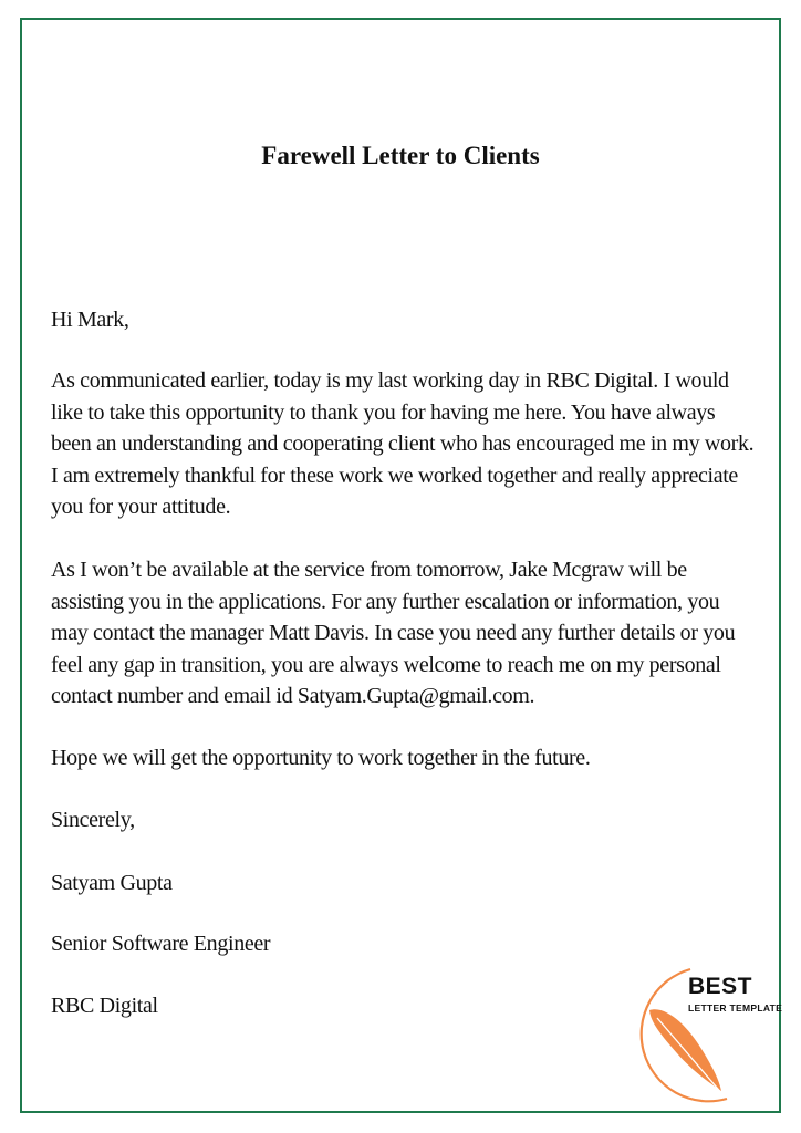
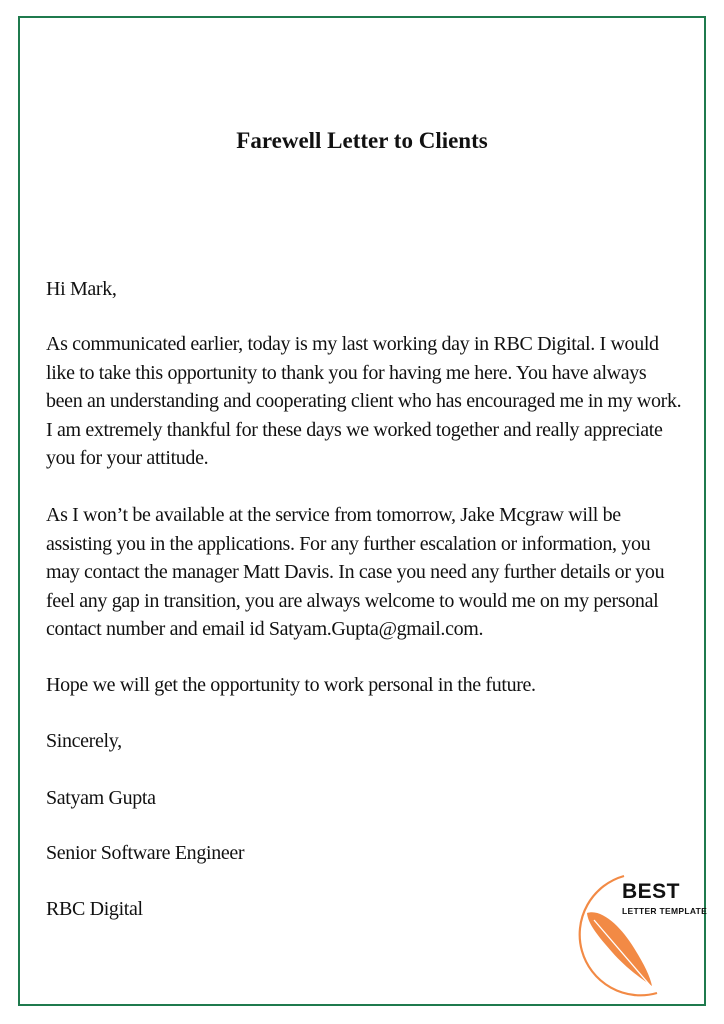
  Farewell Letter to Clients
  Hi Mark,
- As communicated earlier, today is my last working day in RBC Digital. I would like to take this opportunity to thank you for having me here. You have always been an understanding and cooperating client who has encouraged me in my work. I am extremely thankful for these work we worked together and really appreciate you for your attitude.
+ As communicated earlier, today is my last working day in RBC Digital. I would like to take this opportunity to thank you for having me here. You have always been an understanding and cooperating client who has encouraged me in my work. I am extremely thankful for these days we worked together and really appreciate you for your attitude.
- As I won’t be available at the service from tomorrow, Jake Mcgraw will be assisting you in the applications. For any further escalation or information, you may contact the manager Matt Davis. In case you need any further details or you feel any gap in transition, you are always welcome to reach me on my personal contact number and email id Satyam.Gupta@gmail.com.
+ As I won’t be available at the service from tomorrow, Jake Mcgraw will be assisting you in the applications. For any further escalation or information, you may contact the manager Matt Davis. In case you need any further details or you feel any gap in transition, you are always welcome to would me on my personal contact number and email id Satyam.Gupta@gmail.com.
- Hope we will get the opportunity to work together in the future.
+ Hope we will get the opportunity to work personal in the future.
  Sincerely,
  Satyam Gupta
  Senior Software Engineer
  RBC Digital
  BEST
  LETTER TEMPLATE
